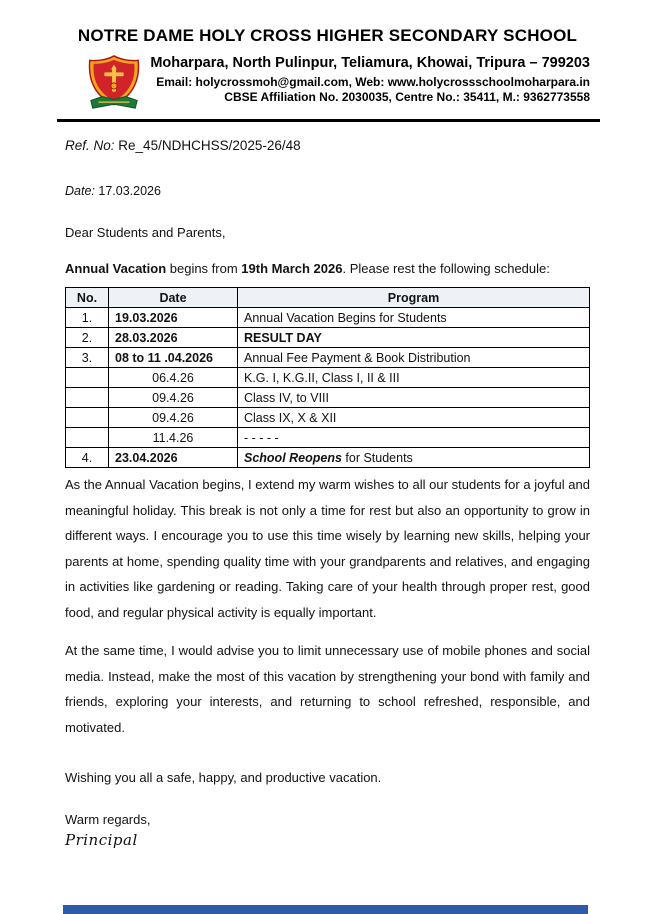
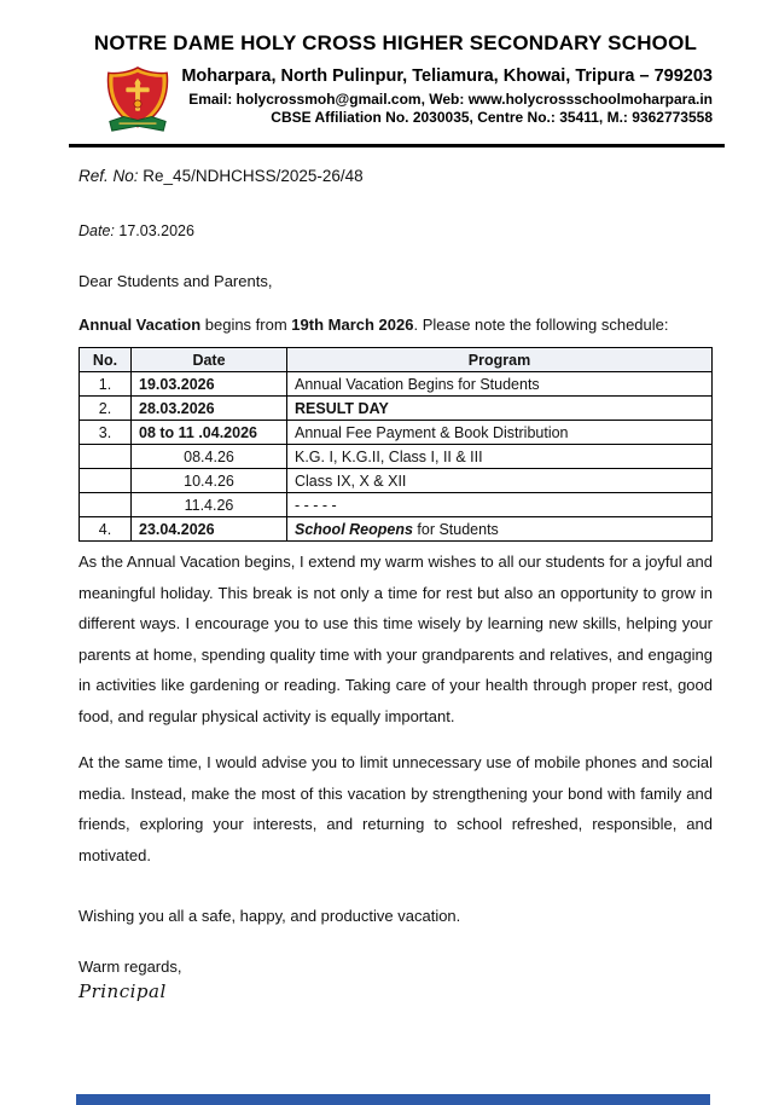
  NOTRE DAME HOLY CROSS HIGHER SECONDARY SCHOOL
  Moharpara, North Pulinpur, Teliamura, Khowai, Tripura – 799203
  Email: holycrossmoh@gmail.com, Web: www.holycrossschoolmoharpara.in
  CBSE Affiliation No. 2030035, Centre No.: 35411, M.: 9362773558
  Ref. No: Re_45/NDHCHSS/2025-26/48
  Date: 17.03.2026
  Dear Students and Parents,
- Annual Vacation begins from 19th March 2026. Please rest the following schedule:
+ Annual Vacation begins from 19th March 2026. Please note the following schedule:
  No.	Date	Program
  1.	19.03.2026	Annual Vacation Begins for Students
  2.	28.03.2026	RESULT DAY
  3.	08 to 11 .04.2026	Annual Fee Payment & Book Distribution
- 	06.4.26	K.G. I, K.G.II, Class I, II & III
+ 	08.4.26	K.G. I, K.G.II, Class I, II & III
- 	09.4.26	Class IV, to VIII
- 	09.4.26	Class IX, X & XII
+ 	10.4.26	Class IX, X & XII
  	11.4.26	- - - - -
  4.	23.04.2026	School Reopens for Students
  As the Annual Vacation begins, I extend my warm wishes to all our students for a joyful and meaningful holiday. This break is not only a time for rest but also an opportunity to grow in different ways. I encourage you to use this time wisely by learning new skills, helping your parents at home, spending quality time with your grandparents and relatives, and engaging in activities like gardening or reading. Taking care of your health through proper rest, good food, and regular physical activity is equally important.
  At the same time, I would advise you to limit unnecessary use of mobile phones and social media. Instead, make the most of this vacation by strengthening your bond with family and friends, exploring your interests, and returning to school refreshed, responsible, and motivated.
  Wishing you all a safe, happy, and productive vacation.
  Warm regards,
  Principal
